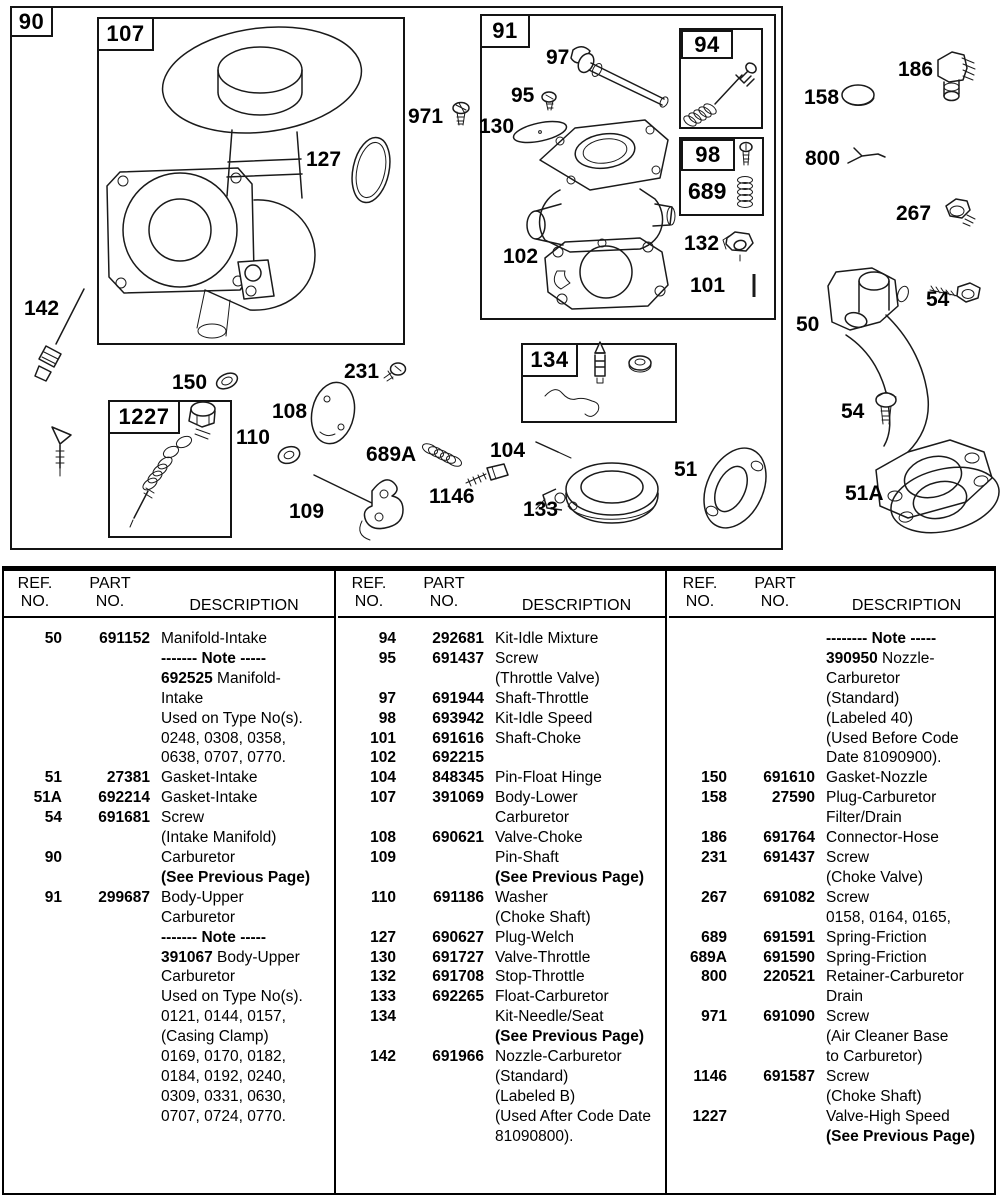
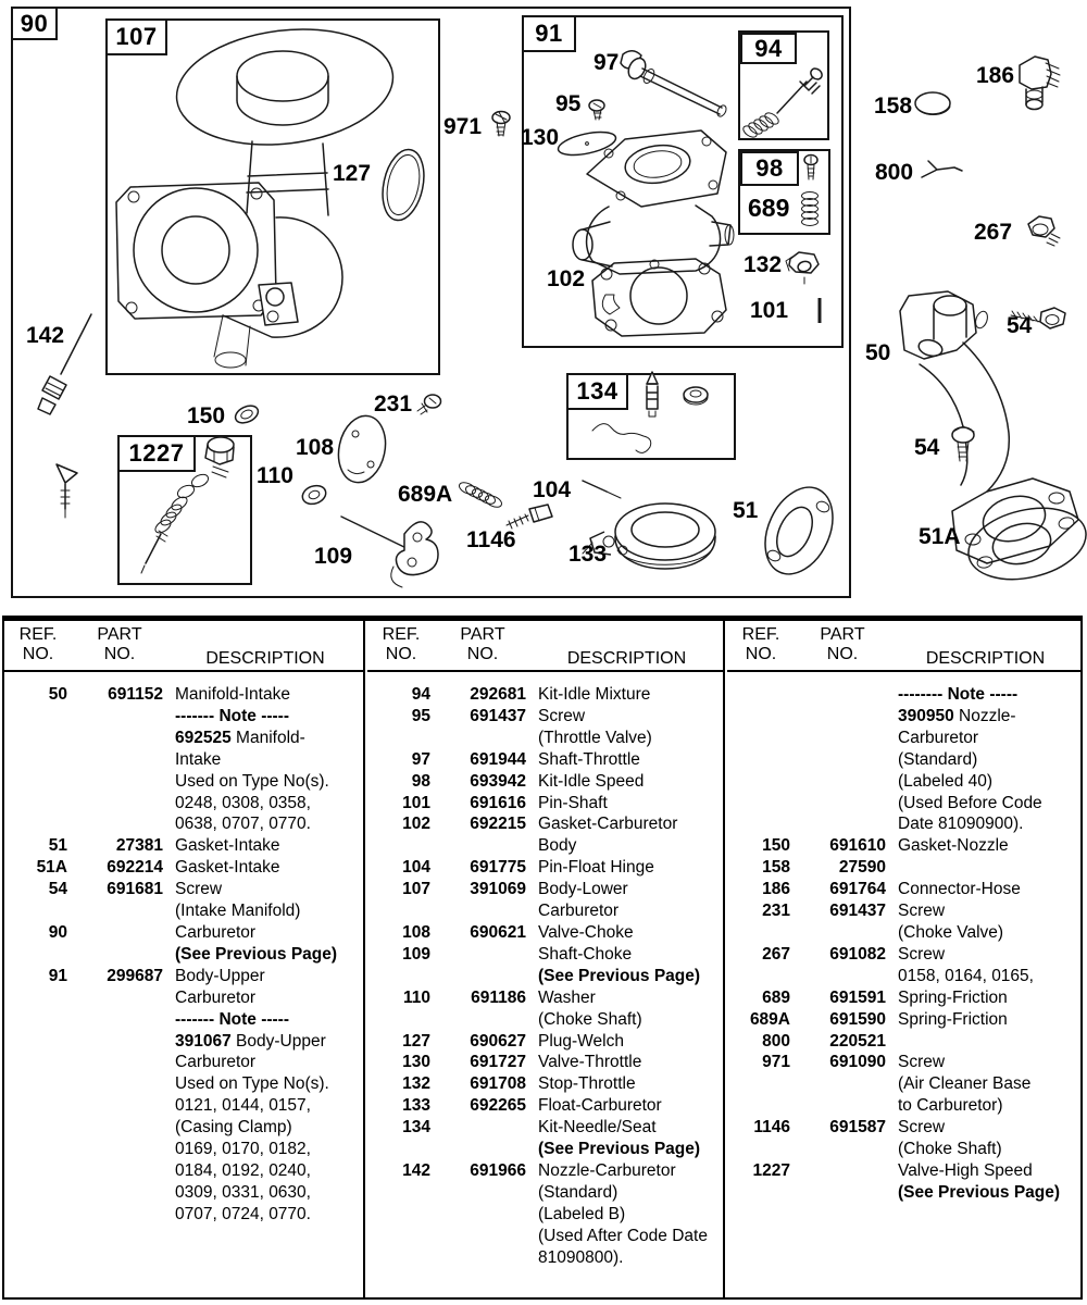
  90
  107
  91
  94
  98
  689
  1227
  134
  127
  971
  97
  95
  130
  102
  132
  101
  158
  186
  800
  267
  54
  50
  54
  51A
  142
  150
  231
  108
  110
  689A
  104
  1146
  109
  133
  51
  REF.
  NO.
  PART
  NO.
  DESCRIPTION
  50
  691152
  Manifold-Intake
  ------- Note -----
  692525 Manifold-
  Intake
  Used on Type No(s).
  0248, 0308, 0358,
  0638, 0707, 0770.
  51
  27381
  Gasket-Intake
  51A
  692214
  Gasket-Intake
  54
  691681
  Screw
  (Intake Manifold)
  90
  Carburetor
  (See Previous Page)
  91
  299687
  Body-Upper
  Carburetor
  ------- Note -----
  391067 Body-Upper
  Carburetor
  Used on Type No(s).
  0121, 0144, 0157,
  (Casing Clamp)
  0169, 0170, 0182,
  0184, 0192, 0240,
  0309, 0331, 0630,
  0707, 0724, 0770.
  REF.
  NO.
  PART
  NO.
  DESCRIPTION
  94
  292681
  Kit-Idle Mixture
  95
  691437
  Screw
  (Throttle Valve)
  97
  691944
  Shaft-Throttle
  98
  693942
  Kit-Idle Speed
  101
  691616
- Shaft-Choke
+ Pin-Shaft
  102
  692215
+ Gasket-Carburetor
+ Body
  104
- 848345
+ 691775
  Pin-Float Hinge
  107
  391069
  Body-Lower
  Carburetor
  108
  690621
  Valve-Choke
  109
- Pin-Shaft
+ Shaft-Choke
  (See Previous Page)
  110
  691186
  Washer
  (Choke Shaft)
  127
  690627
  Plug-Welch
  130
  691727
  Valve-Throttle
  132
  691708
  Stop-Throttle
  133
  692265
  Float-Carburetor
  134
  Kit-Needle/Seat
  (See Previous Page)
  142
  691966
  Nozzle-Carburetor
  (Standard)
  (Labeled B)
  (Used After Code Date
  81090800).
  REF.
  NO.
  PART
  NO.
  DESCRIPTION
  -------- Note -----
  390950 Nozzle-
  Carburetor
  (Standard)
  (Labeled 40)
  (Used Before Code
  Date 81090900).
  150
  691610
  Gasket-Nozzle
  158
  27590
- Plug-Carburetor
- Filter/Drain
  186
  691764
  Connector-Hose
  231
  691437
  Screw
  (Choke Valve)
  267
  691082
  Screw
  0158, 0164, 0165,
  689
  691591
  Spring-Friction
  689A
  691590
  Spring-Friction
  800
  220521
- Retainer-Carburetor
- Drain
  971
  691090
  Screw
  (Air Cleaner Base
  to Carburetor)
  1146
  691587
  Screw
  (Choke Shaft)
  1227
  Valve-High Speed
  (See Previous Page)
